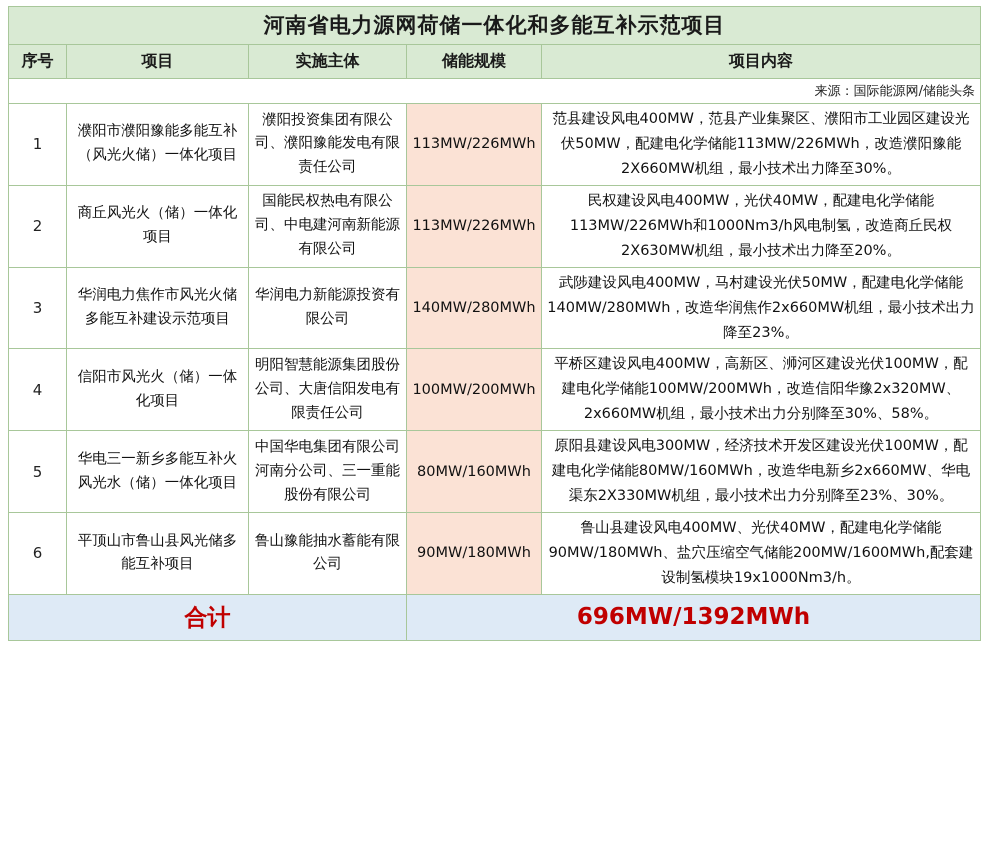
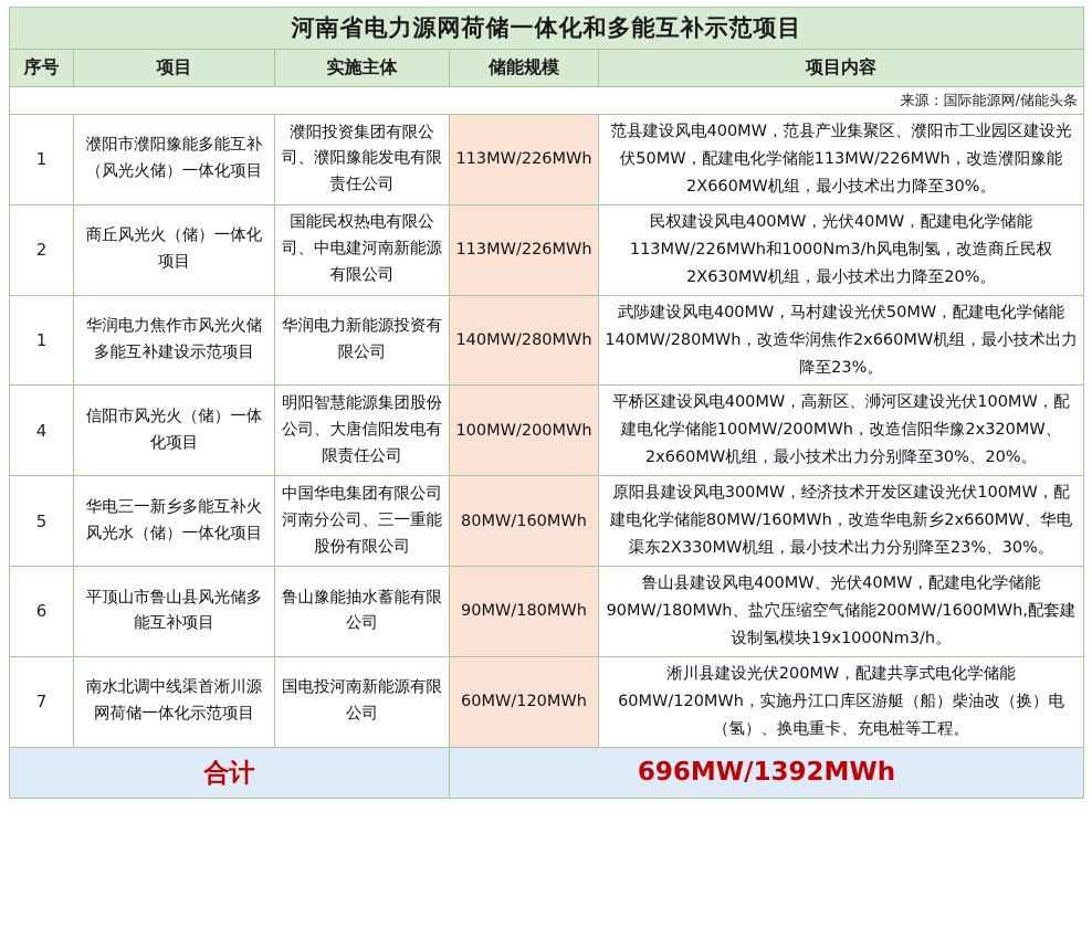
  河南省电力源网荷储一体化和多能互补示范项目
  序号	项目	实施主体	储能规模	项目内容
  来源：国际能源网/储能头条
  1	濮阳市濮阳豫能多能互补（风光火储）一体化项目	濮阳投资集团有限公司、濮阳豫能发电有限责任公司	113MW/226MWh	范县建设风电400MW，范县产业集聚区、濮阳市工业园区建设光伏50MW，配建电化学储能113MW/226MWh，改造濮阳豫能2X660MW机组，最小技术出力降至30%。
  2	商丘风光火（储）一体化项目	国能民权热电有限公司、中电建河南新能源有限公司	113MW/226MWh	民权建设风电400MW，光伏40MW，配建电化学储能113MW/226MWh和1000Nm3/h风电制氢，改造商丘民权2X630MW机组，最小技术出力降至20%。
- 3	华润电力焦作市风光火储多能互补建设示范项目	华润电力新能源投资有限公司	140MW/280MWh	武陟建设风电400MW，马村建设光伏50MW，配建电化学储能140MW/280MWh，改造华润焦作2x660MW机组，最小技术出力降至23%。
+ 1	华润电力焦作市风光火储多能互补建设示范项目	华润电力新能源投资有限公司	140MW/280MWh	武陟建设风电400MW，马村建设光伏50MW，配建电化学储能140MW/280MWh，改造华润焦作2x660MW机组，最小技术出力降至23%。
- 4	信阳市风光火（储）一体化项目	明阳智慧能源集团股份公司、大唐信阳发电有限责任公司	100MW/200MWh	平桥区建设风电400MW，高新区、浉河区建设光伏100MW，配建电化学储能100MW/200MWh，改造信阳华豫2x320MW、2x660MW机组，最小技术出力分别降至30%、58%。
+ 4	信阳市风光火（储）一体化项目	明阳智慧能源集团股份公司、大唐信阳发电有限责任公司	100MW/200MWh	平桥区建设风电400MW，高新区、浉河区建设光伏100MW，配建电化学储能100MW/200MWh，改造信阳华豫2x320MW、2x660MW机组，最小技术出力分别降至30%、20%。
  5	华电三一新乡多能互补火风光水（储）一体化项目	中国华电集团有限公司河南分公司、三一重能股份有限公司	80MW/160MWh	原阳县建设风电300MW，经济技术开发区建设光伏100MW，配建电化学储能80MW/160MWh，改造华电新乡2x660MW、华电渠东2X330MW机组，最小技术出力分别降至23%、30%。
  6	平顶山市鲁山县风光储多能互补项目	鲁山豫能抽水蓄能有限公司	90MW/180MWh	鲁山县建设风电400MW、光伏40MW，配建电化学储能90MW/180MWh、盐穴压缩空气储能200MW/1600MWh,配套建设制氢模块19x1000Nm3/h。
+ 7	南水北调中线渠首淅川源网荷储一体化示范项目	国电投河南新能源有限公司	60MW/120MWh	淅川县建设光伏200MW，配建共享式电化学储能60MW/120MWh，实施丹江口库区游艇（船）柴油改（换）电（氢）、换电重卡、充电桩等工程。
  合计	696MW/1392MWh
